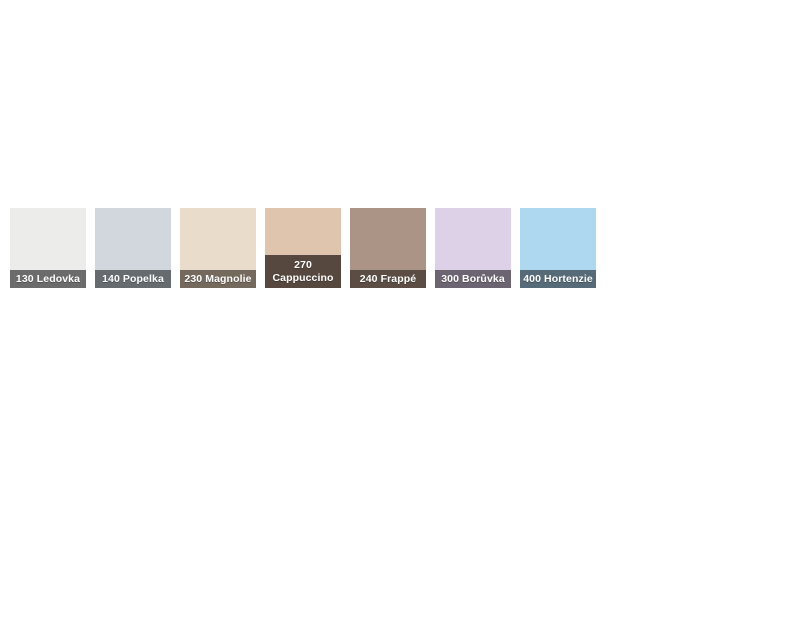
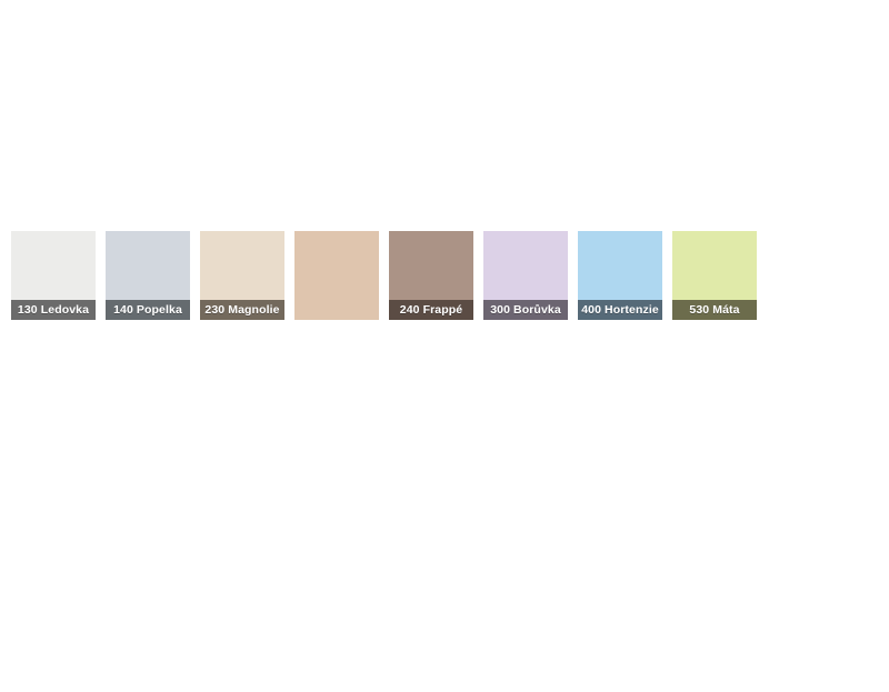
  130 Ledovka
  140 Popelka
  230 Magnolie
- 270
- Cappuccino
  240 Frappé
  300 Borůvka
  400 Hortenzie
+ 530 Máta
